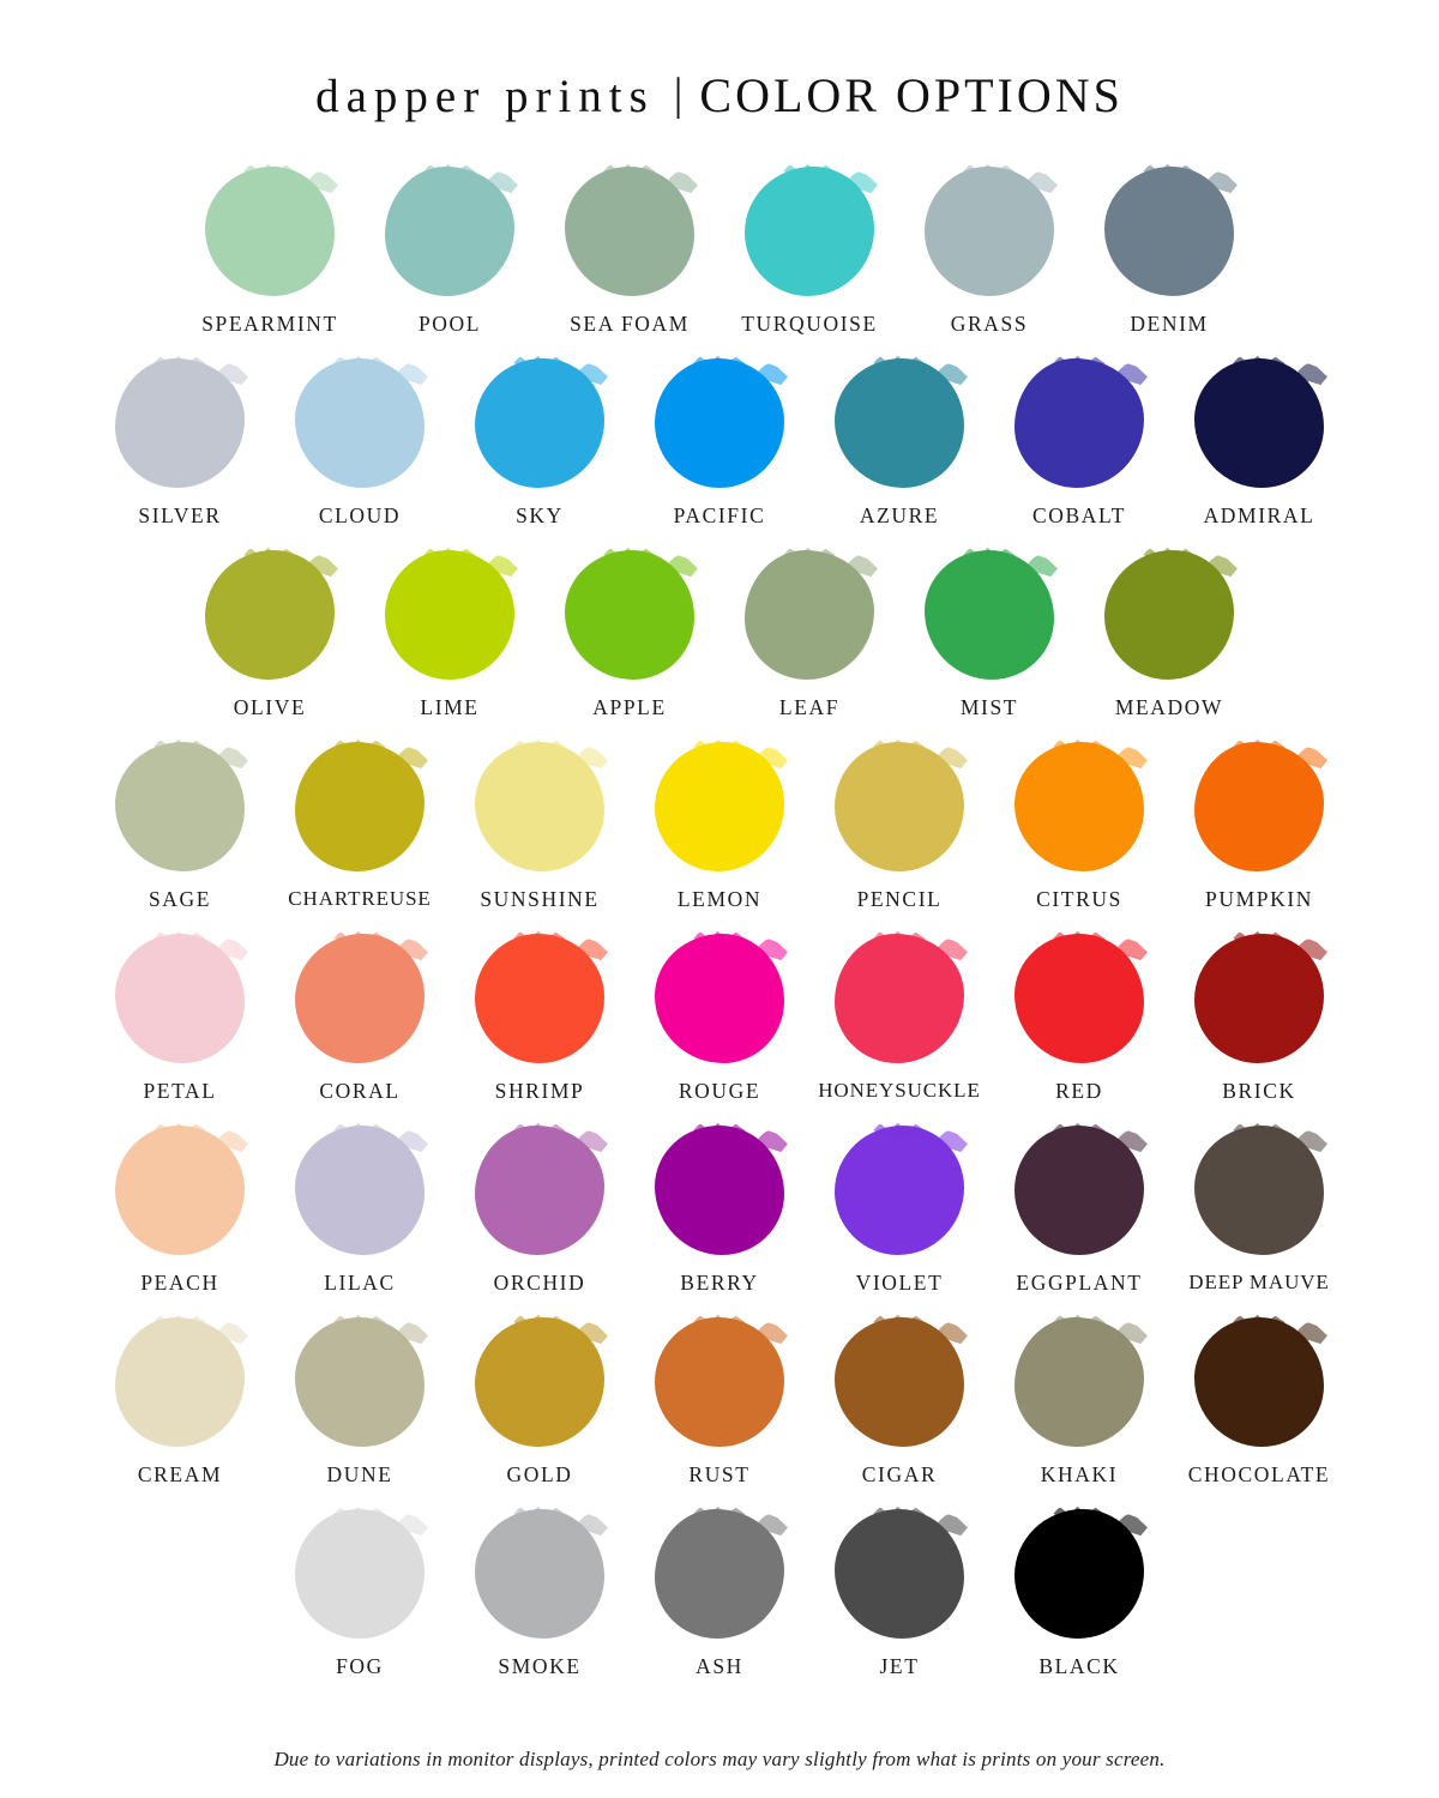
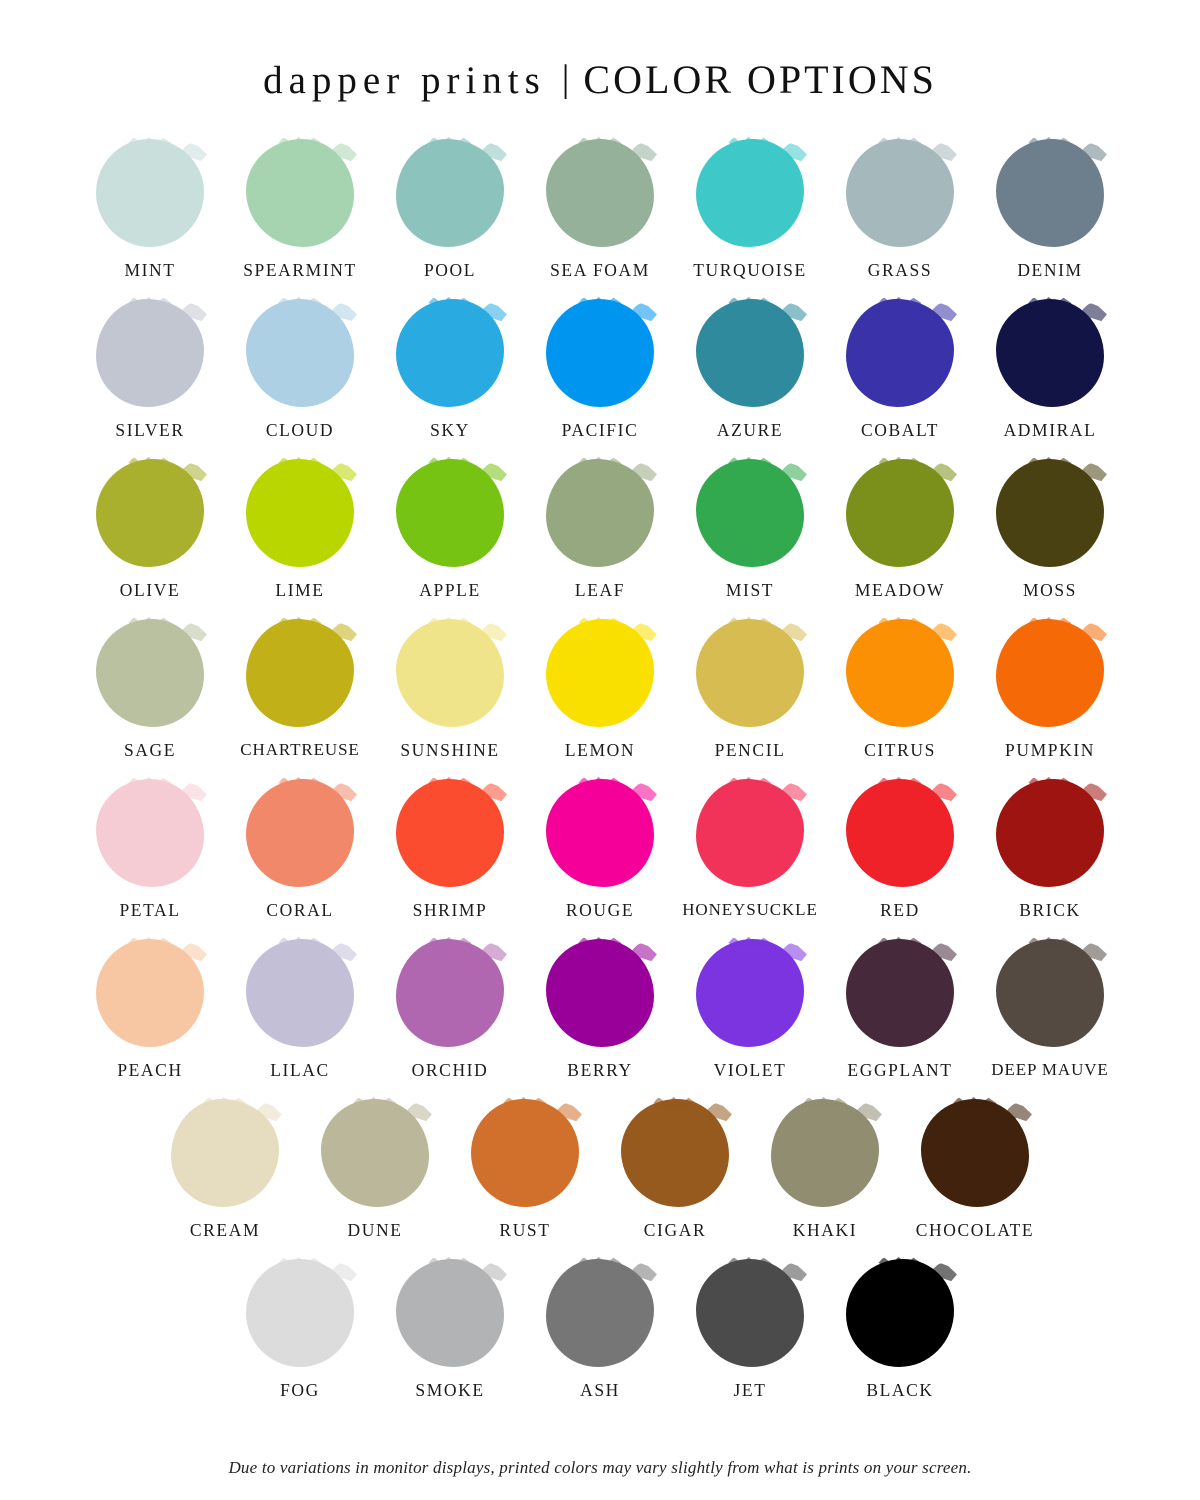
  dapper prints | COLOR OPTIONS
+ MINT
  SPEARMINT
  POOL
  SEA FOAM
  TURQUOISE
  GRASS
  DENIM
  SILVER
  CLOUD
  SKY
  PACIFIC
  AZURE
  COBALT
  ADMIRAL
  OLIVE
  LIME
  APPLE
  LEAF
  MIST
  MEADOW
+ MOSS
  SAGE
  CHARTREUSE
  SUNSHINE
  LEMON
  PENCIL
  CITRUS
  PUMPKIN
  PETAL
  CORAL
  SHRIMP
  ROUGE
  HONEYSUCKLE
  RED
  BRICK
  PEACH
  LILAC
  ORCHID
  BERRY
  VIOLET
  EGGPLANT
  DEEP MAUVE
  CREAM
  DUNE
- GOLD
  RUST
  CIGAR
  KHAKI
  CHOCOLATE
  FOG
  SMOKE
  ASH
  JET
  BLACK
  Due to variations in monitor displays, printed colors may vary slightly from what is prints on your screen.
